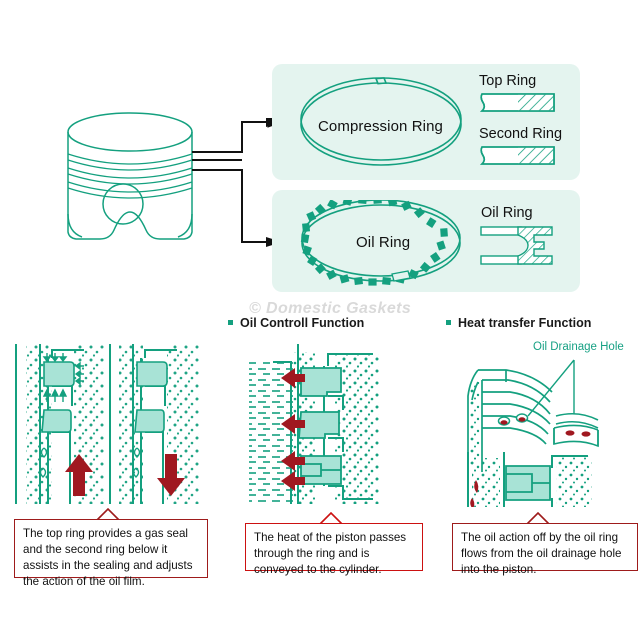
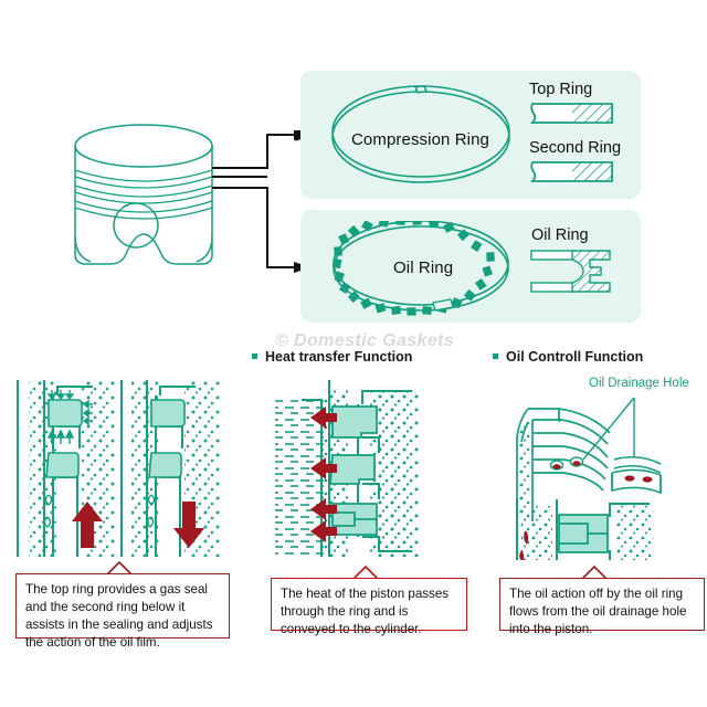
  Compression Ring
  Top Ring
  Second Ring
  Oil Ring
  Oil Ring
  © Domestic Gaskets
  The top ring provides a gas seal and the second ring below it assists in the sealing and adjusts the action of the oil film.
- Oil Controll Function
+ Heat transfer Function
  The heat of the piston passes through the ring and is conveyed to the cylinder.
- Heat transfer Function
+ Oil Controll Function
  Oil Drainage Hole
  The oil action off by the oil ring flows from the oil drainage hole into the piston.
